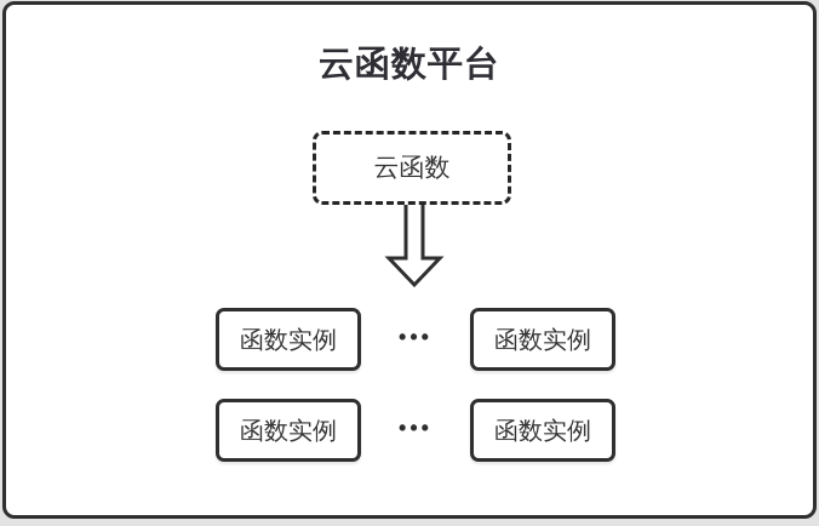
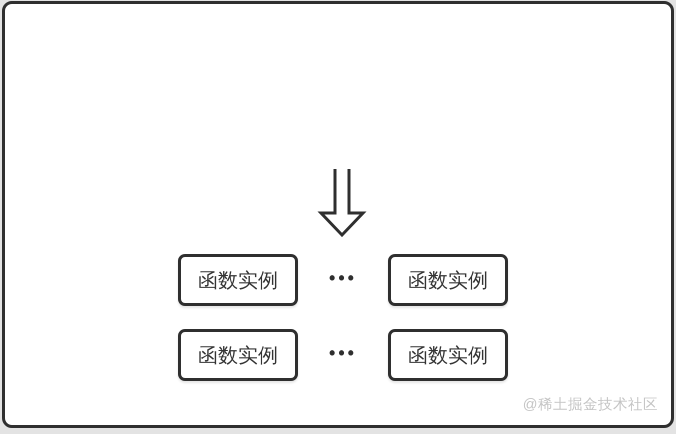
- 云函数平台
- 云函数
  函数实例
  •••
  函数实例
  函数实例
  •••
  函数实例
+ @稀土掘金技术社区
